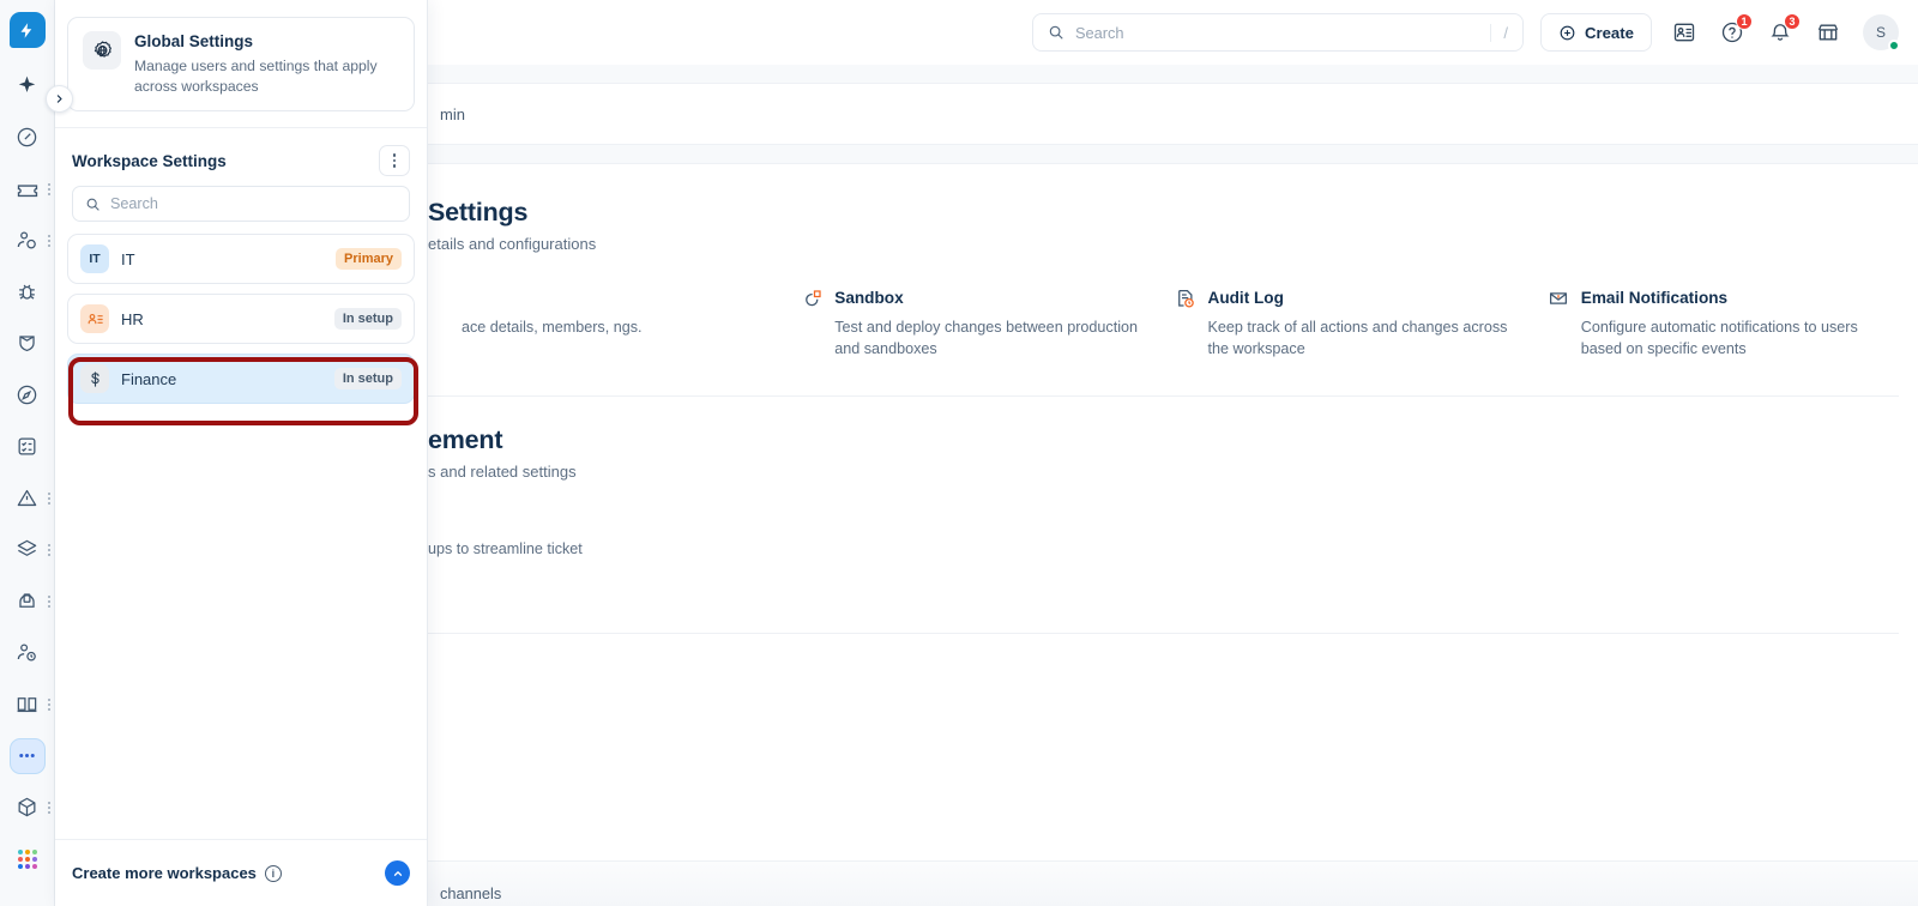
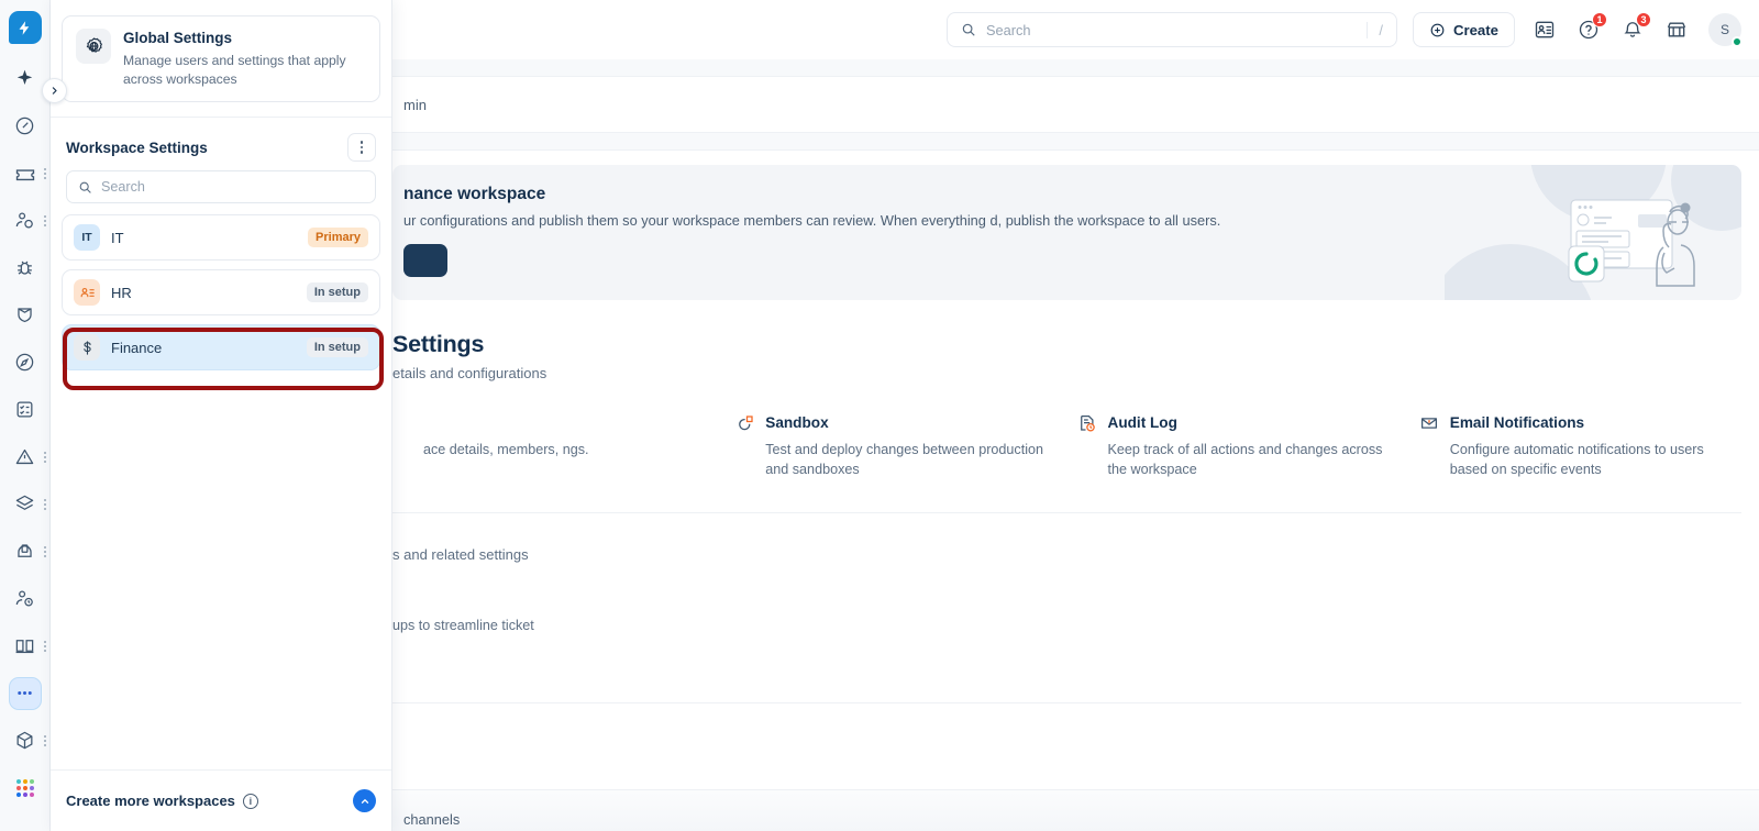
  Global Settings
  Manage users and settings that apply across workspaces
  Workspace Settings
  Search
  IT
  IT
  Primary
  HR
  In setup
  Finance
  In setup
  Create more workspaces
  i
  Search
  /
  Create
  1
  3
  S
  min
+ nance workspace
+ ur configurations and publish them so your workspace members can review. When everything d, publish the workspace to all users.
  Settings
  etails and configurations
  ace details, members, ngs.
  Sandbox
  Test and deploy changes between production and sandboxes
  Audit Log
  Keep track of all actions and changes across the workspace
  Email Notifications
  Configure automatic notifications to users based on specific events
- ement
  s and related settings
  ups to streamline ticket
  channels
